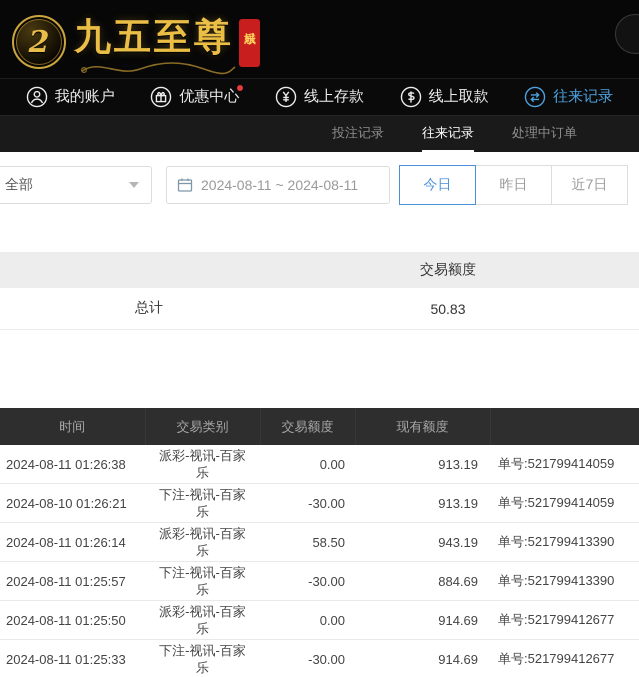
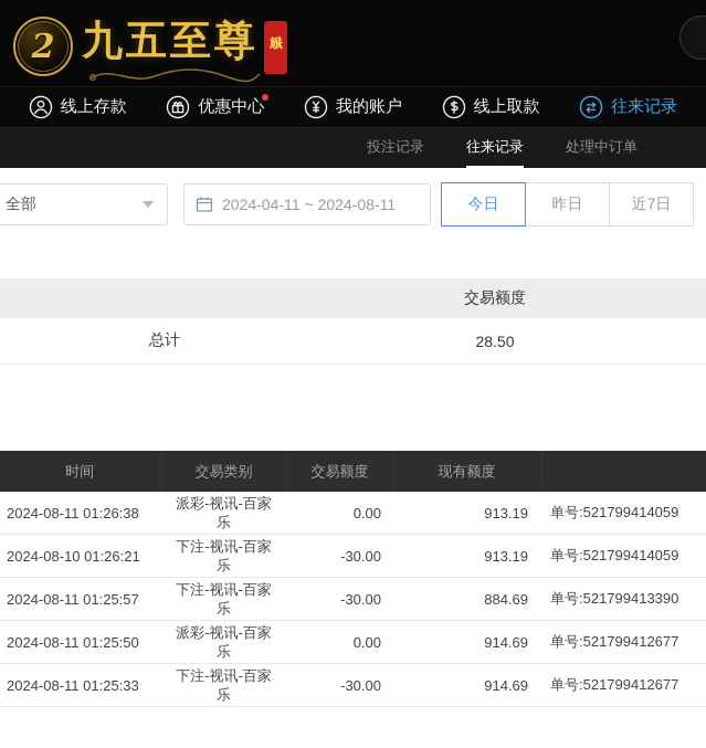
  2
  九五至尊
- 我的账户
+ 线上存款
  优惠中心
- 线上存款
+ 我的账户
  线上取款
  往来记录
  投注记录
  往来记录
  处理中订单
  全部
- 2024-08-11 ~ 2024-08-11
+ 2024-04-11 ~ 2024-08-11
  今日
  昨日
  近7日
  交易额度
  总计
- 50.83
+ 28.50
  时间	交易类别	交易额度	现有额度
  2024-08-11 01:26:38	派彩-视讯-百家乐	0.00	913.19	单号:521799414059
  2024-08-10 01:26:21	下注-视讯-百家乐	-30.00	913.19	单号:521799414059
- 2024-08-11 01:26:14	派彩-视讯-百家乐	58.50	943.19	单号:521799413390
  2024-08-11 01:25:57	下注-视讯-百家乐	-30.00	884.69	单号:521799413390
  2024-08-11 01:25:50	派彩-视讯-百家乐	0.00	914.69	单号:521799412677
  2024-08-11 01:25:33	下注-视讯-百家乐	-30.00	914.69	单号:521799412677
